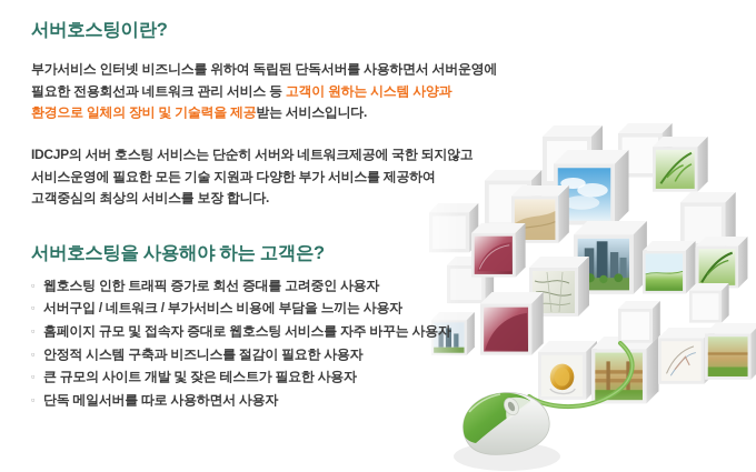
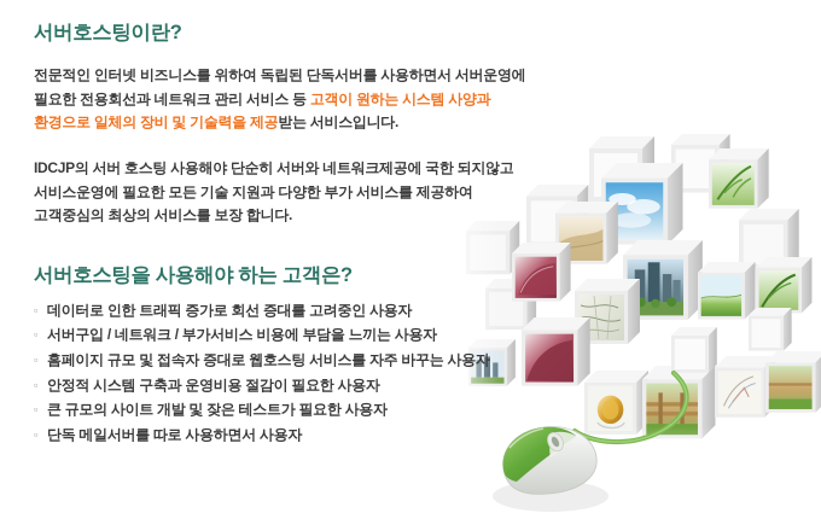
  서버호스팅이란?
- 부가서비스 인터넷 비즈니스를 위하여 독립된 단독서버를 사용하면서 서버운영에
+ 전문적인 인터넷 비즈니스를 위하여 독립된 단독서버를 사용하면서 서버운영에
  필요한 전용회선과 네트워크 관리 서비스 등 고객이 원하는 시스템 사양과
  환경으로 일체의 장비 및 기술력을 제공받는 서비스입니다.
- IDCJP의 서버 호스팅 서비스는 단순히 서버와 네트워크제공에 국한 되지않고
+ IDCJP의 서버 호스팅 사용해야 단순히 서버와 네트워크제공에 국한 되지않고
  서비스운영에 필요한 모든 기술 지원과 다양한 부가 서비스를 제공하여
  고객중심의 최상의 서비스를 보장 합니다.
  서버호스팅을 사용해야 하는 고객은?
  ▫
- 웹호스팅 인한 트래픽 증가로 회선 증대를 고려중인 사용자
+ 데이터로 인한 트래픽 증가로 회선 증대를 고려중인 사용자
  ▫
  서버구입 / 네트워크 / 부가서비스 비용에 부담을 느끼는 사용자
  ▫
  홈페이지 규모 및 접속자 증대로 웹호스팅 서비스를 자주 바꾸는 사용자
  ▫
- 안정적 시스템 구축과 비즈니스를 절감이 필요한 사용자
+ 안정적 시스템 구축과 운영비용 절감이 필요한 사용자
  ▫
  큰 규모의 사이트 개발 및 잦은 테스트가 필요한 사용자
  ▫
  단독 메일서버를 따로 사용하면서 사용자
